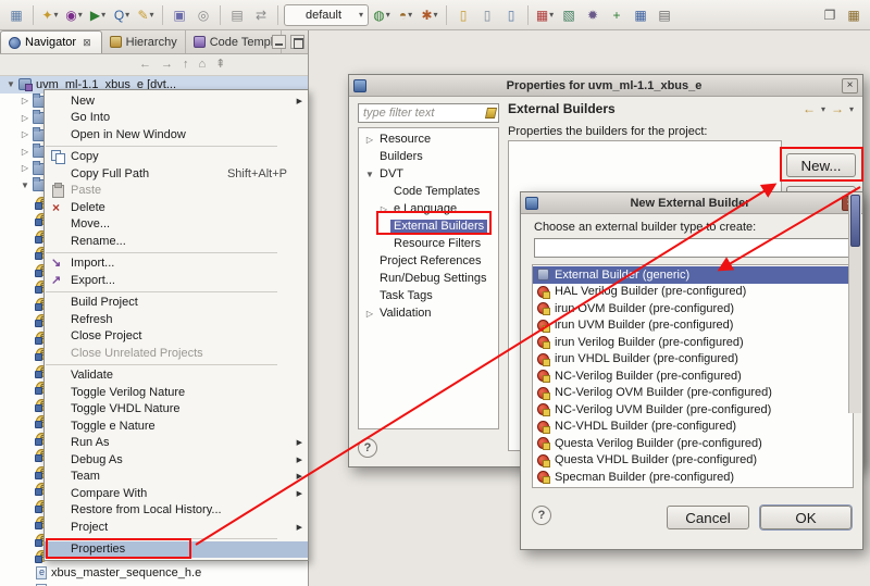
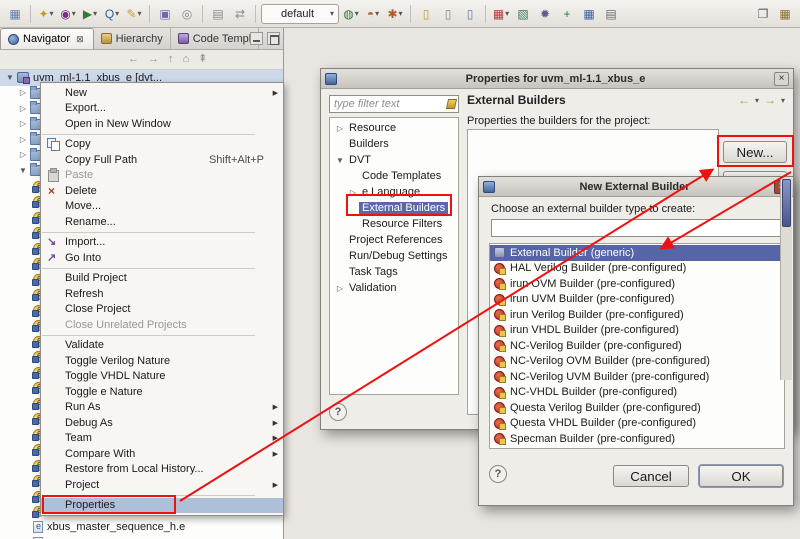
  ▦
  ✦
  ▾
  ◉
  ▾
  ▶
  ▾
  Q
  ▾
  ✎
  ▾
  ▣
  ◎
  ▤
  ⇄
  default
  ▾
  ◍
  ▾
  ◓
  ▾
  ✱
  ▾
  ▯
  ▯
  ▯
  ▦
  ▾
  ▧
  ✹
  +
  ▦
  ▤
  ❐
  ▦
  Navigator
  ⊠
  Hierarchy
  Code Temp
  ←
  →
  ↑
  ⌂
  ⇞
  ▼
  uvm_ml-1.1_xbus_e [dvt...
  ▷
  ▷
  ▷
  ▷
  ▷
  ▼
  xbus_master_sequence_h.e
  New
- Go Into
+ Export...
  Open in New Window
  Copy
  Copy Full Path
  Shift+Alt+P
  Paste
  Delete
  Move...
  Rename...
  Import...
- Export...
+ Go Into
  Build Project
  Refresh
  Close Project
  Close Unrelated Projects
  Validate
  Toggle Verilog Nature
  Toggle VHDL Nature
  Toggle e Nature
  Run As
  Debug As
  Team
  Compare With
  Restore from Local History...
  Project
  Properties
  Properties for uvm_ml-1.1_xbus_e
  ×
  type filter text
  ▷
  Resource
  Builders
  ▼
  DVT
  Code Templates
  ▷
  e Language
  External Builders
  Resource Filters
  Project References
  Run/Debug Settings
  Task Tags
  ▷
  Validation
  ?
  External Builders
  ←
  ▾
  →
  ▾
  Properties the builders for the project:
  New...
  New External Builde
  Choose an external builder typeo create:
  External Builder (generic)
  HAL Veriog Builder (pre-configured)
  irun OVM Builder (pre-configured)
  irun UVM Builder (pre-configured)
  irun Verilog Builder (pre-configured)
  irun VHDL Builder (pre-configured)
  NC-Verilog Builder (pre-configured)
  NC-Verilog OVM Builder (pre-configured)
  NC-Verilog UVM Builder (pre-configured)
  NC-VHDL Builder (pre-configured)
  Questa Verilog Builder (pre-configured)
  Questa VHDL Builder (pre-configured)
  Specman Builder (pre-configured)
  ?
  Cancel
  OK
